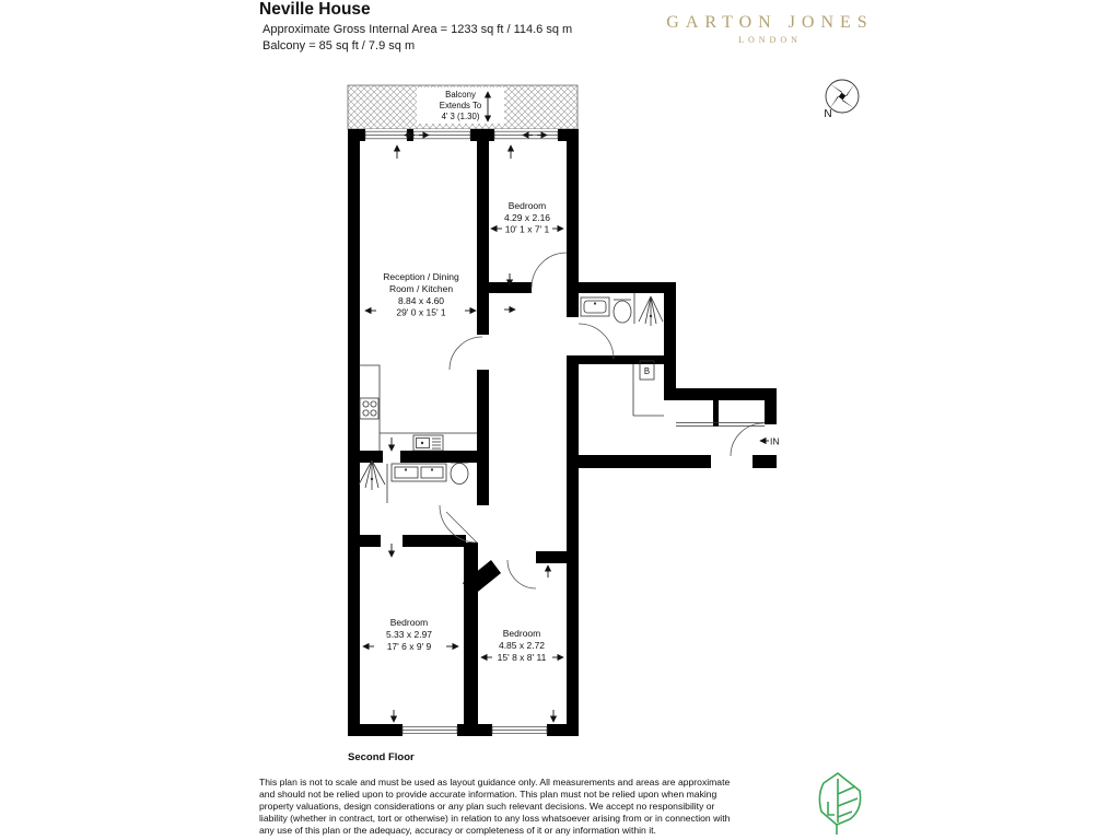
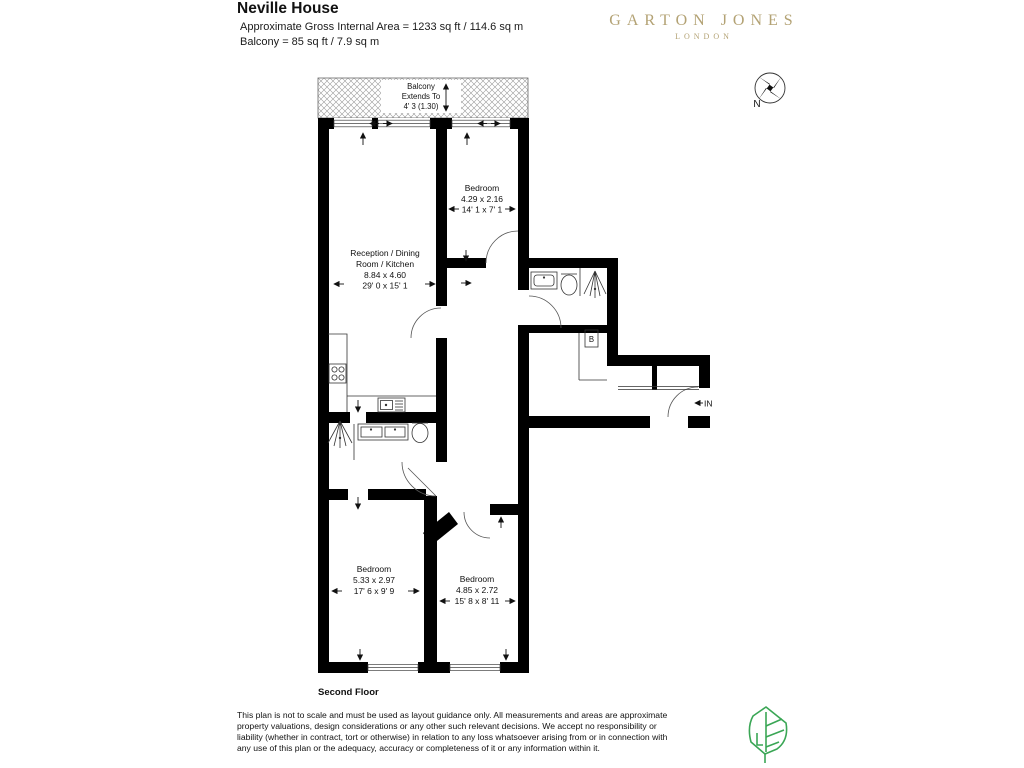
  Neville House
  Approximate Gross Internal Area = 1233 sq ft / 114.6 sq m
  Balcony = 85 sq ft / 7.9 sq m
  GARTON JONES
  LONDON
  Balcony
  Extends To
  4' 3 (1.30)
  B
  IN
  Bedroom
  4.29 x 2.16
- 10' 1 x 7' 1
+ 14' 1 x 7' 1
  Reception / Dining
  Room / Kitchen
  8.84 x 4.60
  29' 0 x 15' 1
  Bedroom
  5.33 x 2.97
  17' 6 x 9' 9
  Bedroom
  4.85 x 2.72
  15' 8 x 8' 11
  Second Floor
  N
  This plan is not to scale and must be used as layout guidance only. All measurements and areas are approximate
- and should not be relied upon to provide accurate information. This plan must not be relied upon when making
- property valuations, design considerations or any plan such relevant decisions. We accept no responsibility or
+ property valuations, design considerations or any other such relevant decisions. We accept no responsibility or
  liability (whether in contract, tort or otherwise) in relation to any loss whatsoever arising from or in connection with
  any use of this plan or the adequacy, accuracy or completeness of it or any information within it.
